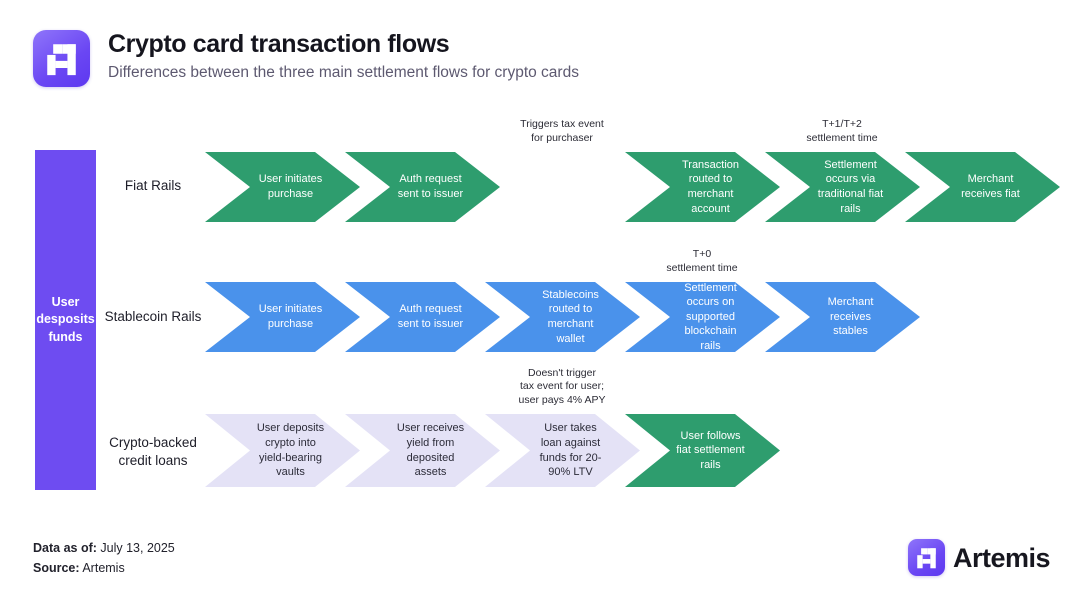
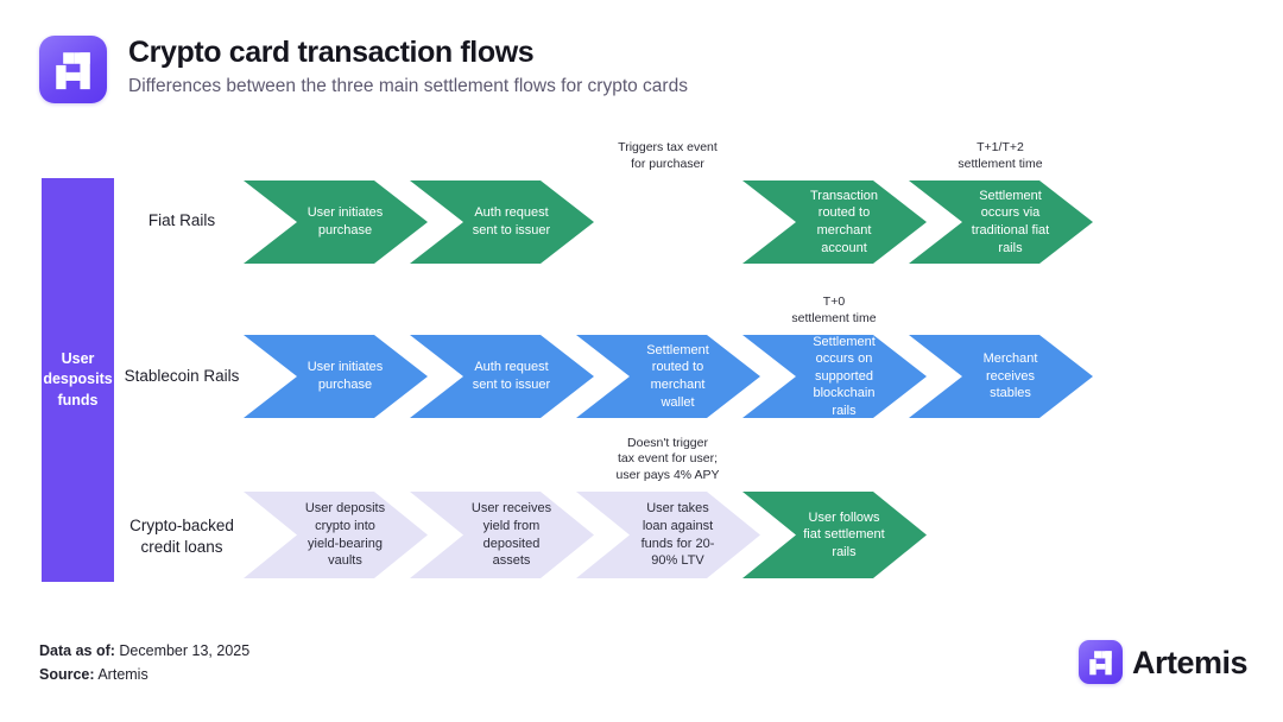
  Crypto card transaction flows
  Differences between the three main settlement flows for crypto cards
  User desposits funds
  Fiat Rails
  Stablecoin Rails
  Crypto-backed credit loans
  User initiates purchase
  Auth request sent to issuer
  Triggers tax event
  for purchaser
  Transaction routed to merchant account
  Settlement occurs via traditional fiat rails
  T+1/T+2
  settlement time
- Merchant receives fiat
  User initiates purchase
  Auth request sent to issuer
- Stablecoins routed to merchant wallet
+ Settlement routed to merchant wallet
  Settlement occurs on supported blockchain rails
  T+0
  settlement time
  Merchant receives stables
  User deposits crypto into yield-bearing vaults
  User receives yield from deposited assets
  User takes loan against funds for 20-90% LTV
  Doesn't trigger
  tax event for user;
  user pays 4% APY
  User follows fiat settlement rails
- Data as of: July 13, 2025
+ Data as of: December 13, 2025
  Source: Artemis
  Artemis
